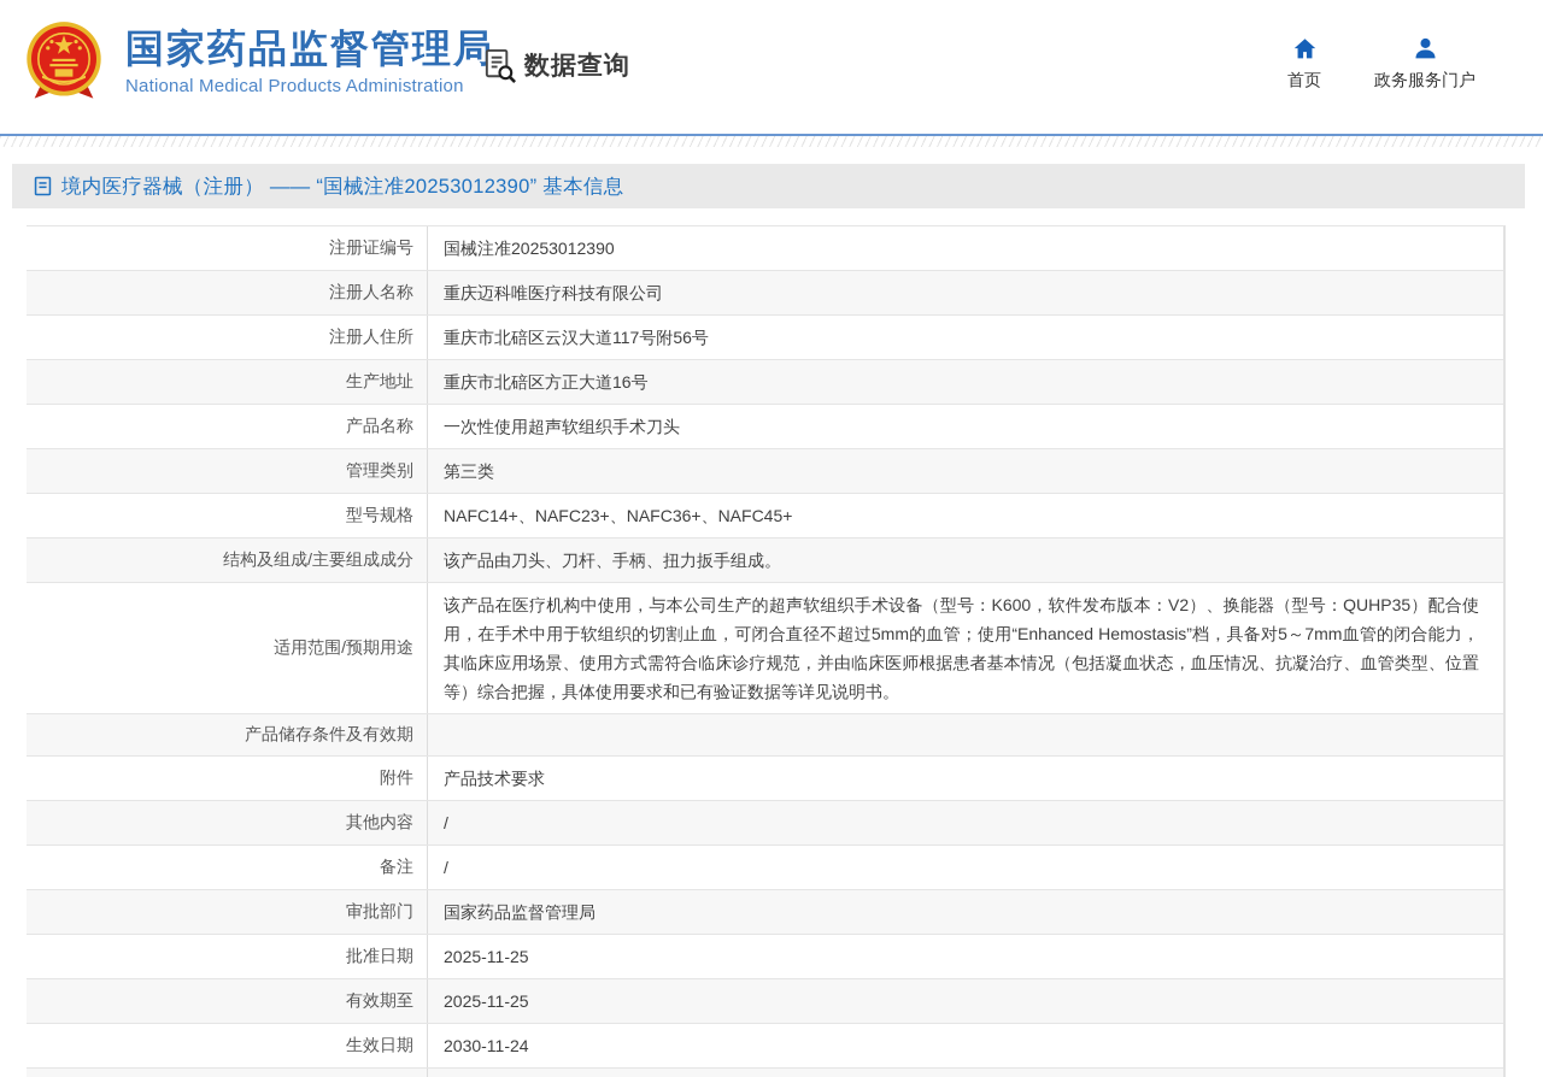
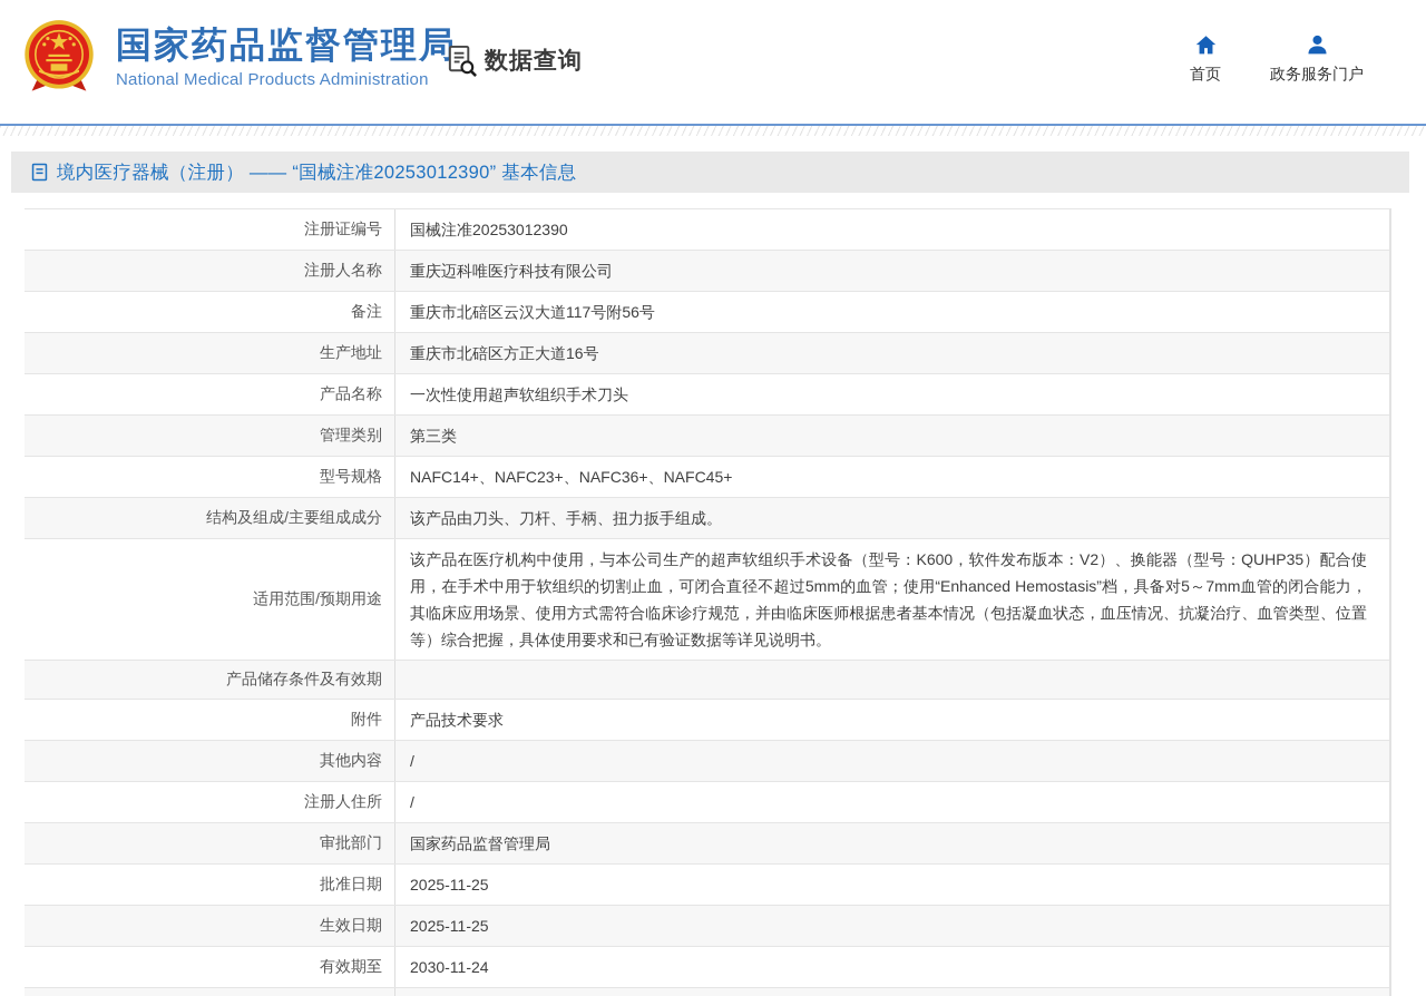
  国家药品监督管理局
  National Medical Products Administration
  数据查询
  首页
  政务服务门户
  境内医疗器械（注册） —— “国械注准20253012390” 基本信息
  注册证编号
  国械注准20253012390
  注册人名称
  重庆迈科唯医疗科技有限公司
- 注册人住所
+ 备注
  重庆市北碚区云汉大道117号附56号
  生产地址
  重庆市北碚区方正大道16号
  产品名称
  一次性使用超声软组织手术刀头
  管理类别
  第三类
  型号规格
  NAFC14+、NAFC23+、NAFC36+、NAFC45+
  结构及组成/主要组成成分
  该产品由刀头、刀杆、手柄、扭力扳手组成。
  适用范围/预期用途
  该产品在医疗机构中使用，与本公司生产的超声软组织手术设备（型号：K600，软件发布版本：V2）、换能器（型号：QUHP35）配合使用，在手术中用于软组织的切割止血，可闭合直径不超过5mm的血管；使用“Enhanced Hemostasis”档，具备对5～7mm血管的闭合能力，其临床应用场景、使用方式需符合临床诊疗规范，并由临床医师根据患者基本情况（包括凝血状态，血压情况、抗凝治疗、血管类型、位置等）综合把握，具体使用要求和已有验证数据等详见说明书。
  产品储存条件及有效期
  附件
  产品技术要求
  其他内容
  /
- 备注
+ 注册人住所
  /
  审批部门
  国家药品监督管理局
  批准日期
  2025-11-25
- 有效期至
+ 生效日期
  2025-11-25
- 生效日期
+ 有效期至
  2030-11-24
